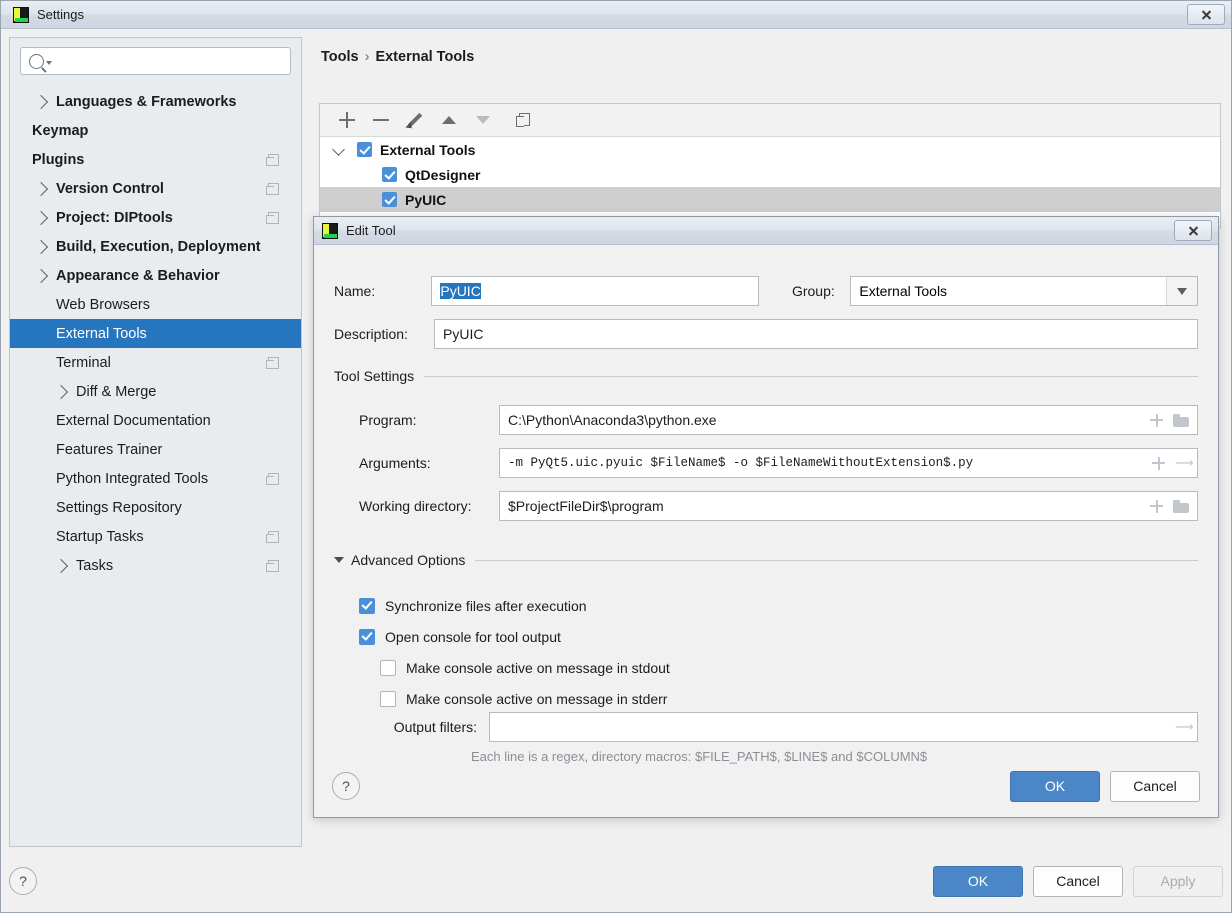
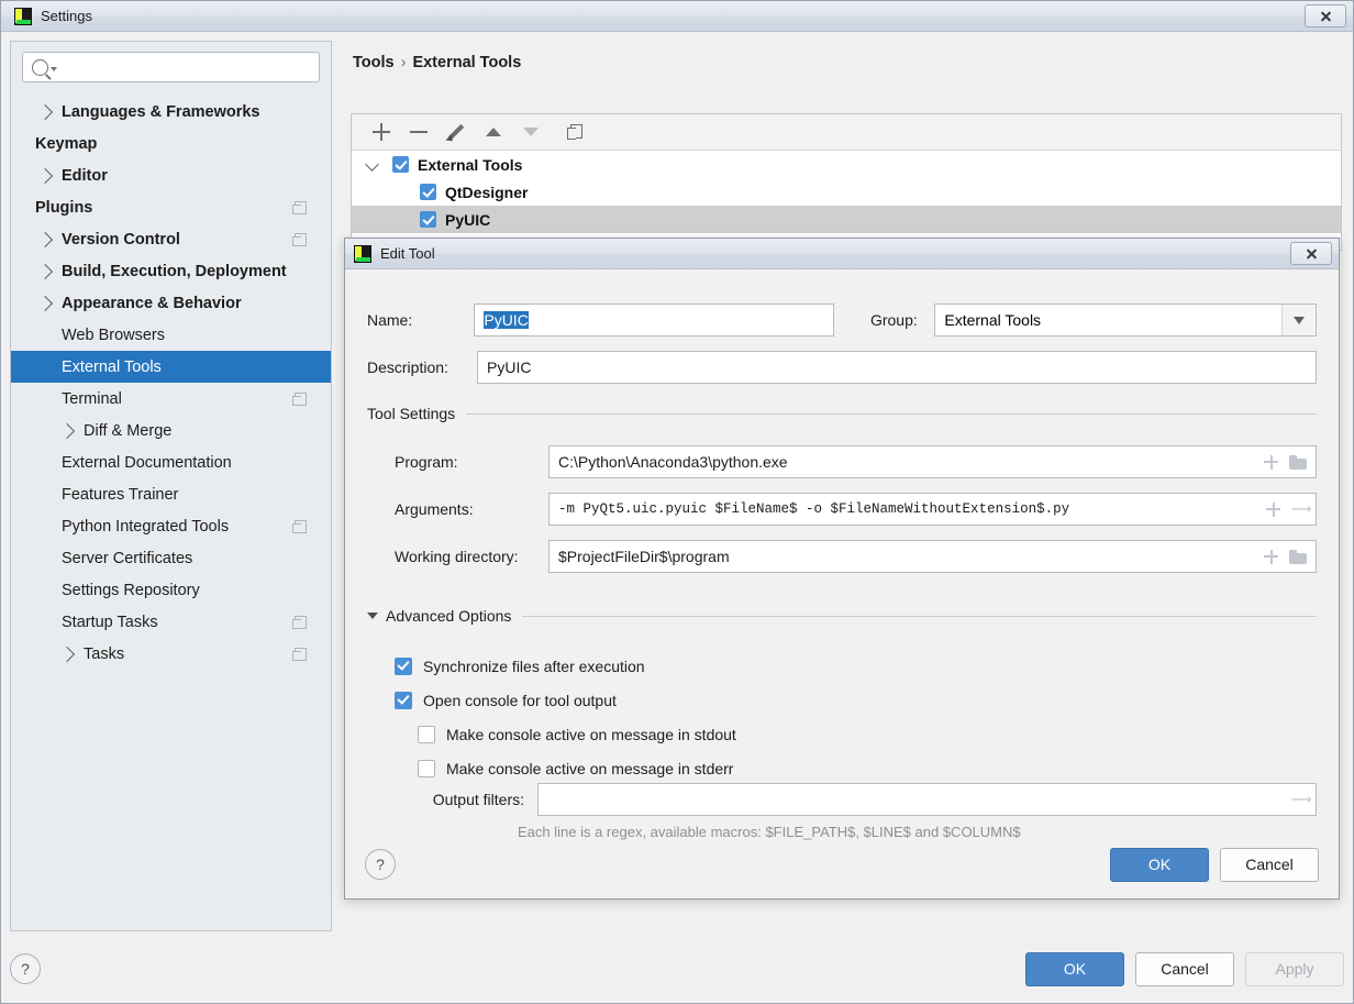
  Settings
  Languages & Frameworks
  Keymap
+ Editor
  Plugins
  Version Control
- Project: DIPtools
  Build, Execution, Deployment
  Appearance & Behavior
  Web Browsers
  External Tools
  Terminal
  Diff & Merge
  External Documentation
  Features Trainer
  Python Integrated Tools
+ Server Certificates
  Settings Repository
  Startup Tasks
  Tasks
  Tools › External Tools
  External Tools
  QtDesigner
  PyUIC
  ?
  OK
  Cancel
  Apply
  Edit Tool
  Name:
  PyUIC
  Group:
  External Tools
  Description:
  PyUIC
  Tool Settings
  Program:
  C:\Python\Anaconda3\python.exe
  Arguments:
  -m PyQt5.uic.pyuic $FileName$ -o $FileNameWithoutExtension$.py
  ⟿
  Working directory:
  $ProjectFileDir$\program
  Advanced Options
  Synchronize files after execution
  Open console for tool output
  Make console active on message in stdout
  Make console active on message in stderr
  Output filters:
  ⟿
- Each line is a regex, directory macros: $FILE_PATH$, $LINE$ and $COLUMN$
+ Each line is a regex, available macros: $FILE_PATH$, $LINE$ and $COLUMN$
  ?
  OK
  Cancel
